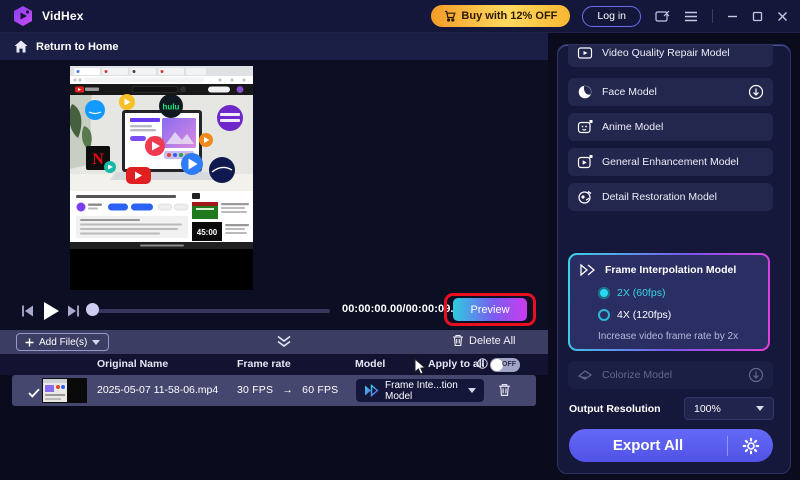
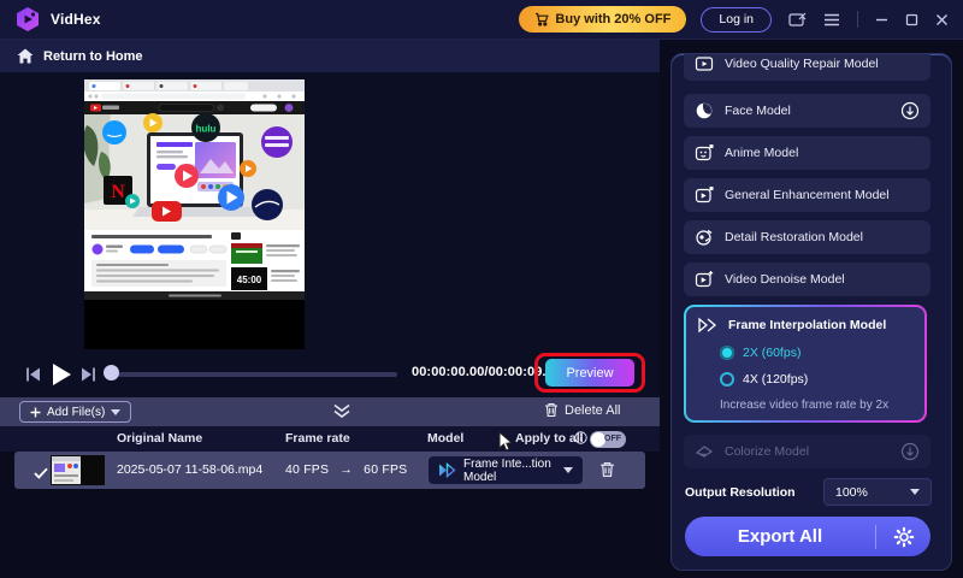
  VidHex
- Buy with 12% OFF
+ Buy with 20% OFF
  Log in
  Return to Home
  hulu
  N
  45:00
  00:00:00.00/00:00:09.
  Preview
  Add File(s)
  Delete All
  Original Name
  Frame rate
  Model
  Apply to al
  2025-05-07 11-58-06.mp4
- 30 FPS → 60 FPS
+ 40 FPS → 60 FPS
  Frame Inte...tion Model
  Video Quality Repair Model
  Face Model
  Anime Model
  General Enhancement Model
  Detail Restoration Model
+ Video Denoise Model
  Frame Interpolation Model
  2X (60fps)
  4X (120fps)
  Increase video frame rate by 2x
  Colorize Model
  Output Resolution
  100%
  Export All
